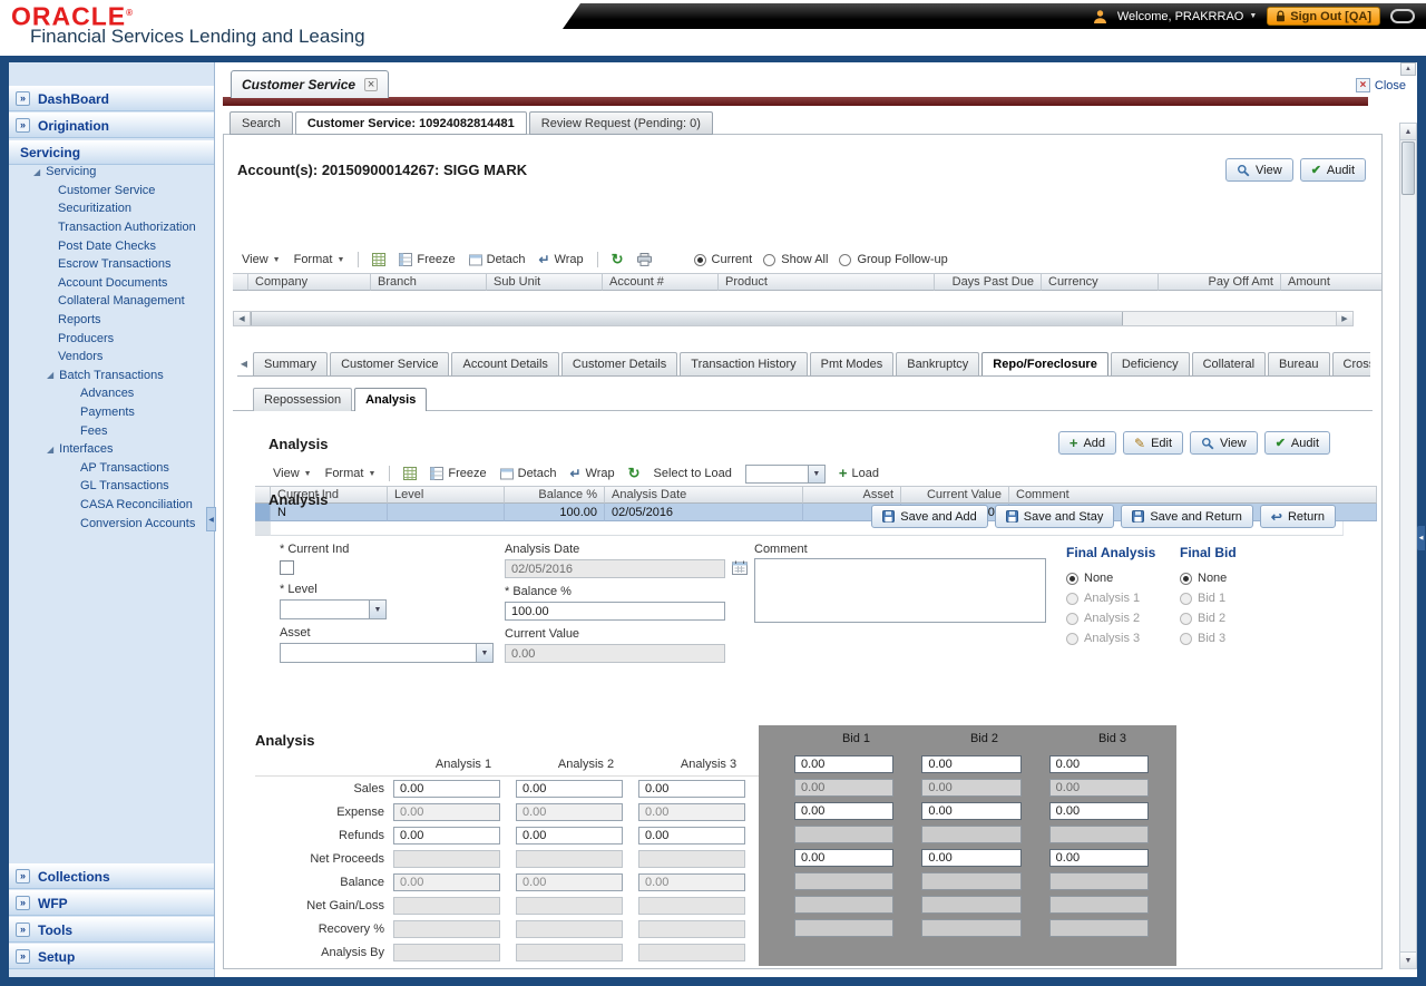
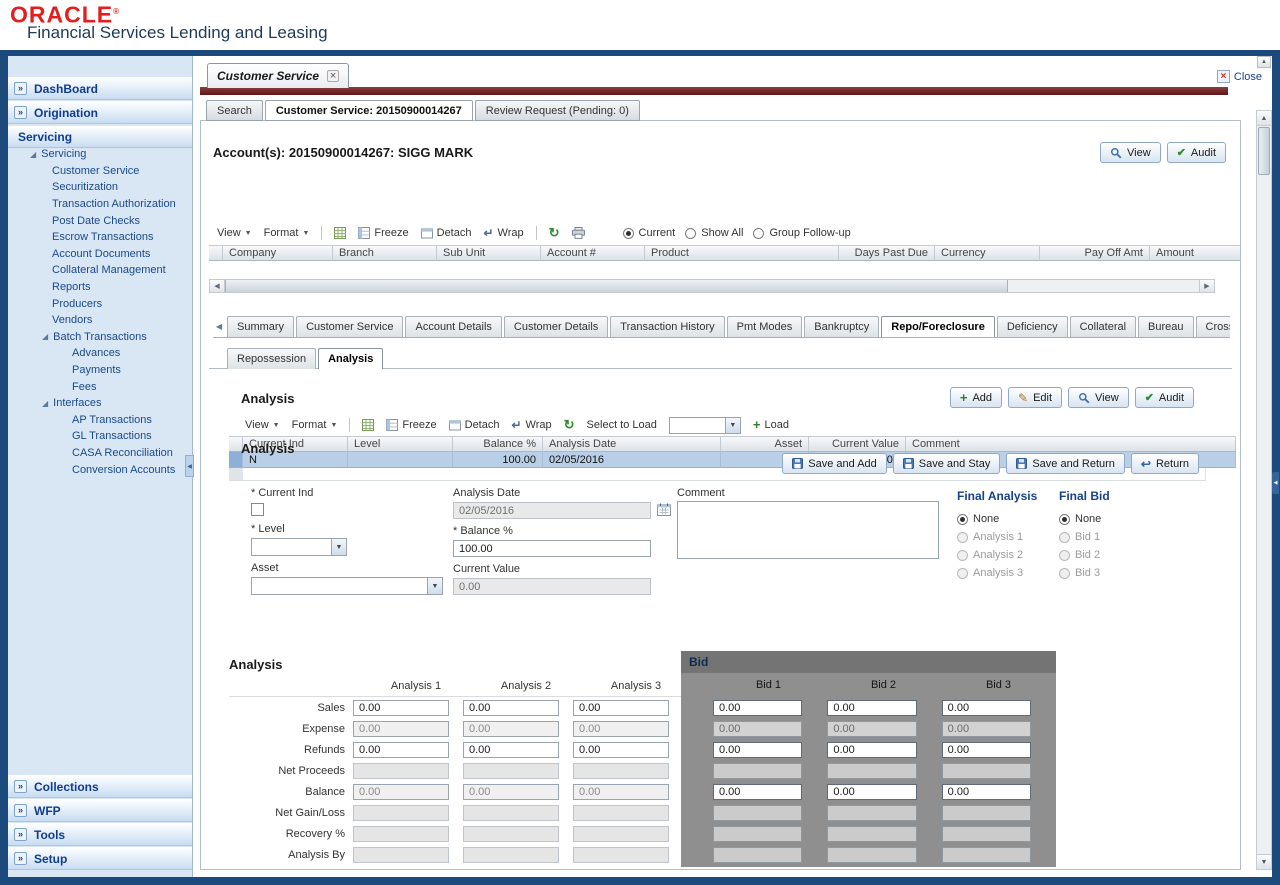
  ORACLE®
  Financial Services Lending and Leasing
- Welcome, PRAKRRAO
- Sign Out [QA]
  »
  DashBoard
  »
  Origination
  Servicing
  ◢
  Servicing
  Customer Service
  Securitization
  Transaction Authorization
  Post Date Checks
  Escrow Transactions
  Account Documents
  Collateral Management
  Reports
  Producers
  Vendors
  ◢
  Batch Transactions
  Advances
  Payments
  Fees
  ◢
  Interfaces
  AP Transactions
  GL Transactions
  CASA Reconciliation
  Conversion Accounts
  »
  Collections
  »
  WFP
  »
  Tools
  »
  Setup
  Customer Service
  ×
  Search
- Customer Service: 10924082814481
+ Customer Service: 20150900014267
  Review Request (Pending: 0)
  Account(s): 20150900014267: SIGG MARK
  View
  ✔
  Audit
  View
  Format
  Freeze
  Detach
  ↵
  Wrap
  ↻
  Current
  Show All
  Group Follow-up
  Company
  Branch
  Sub Unit
  Account #
  Product
  Days Past Due
  Currency
  Pay Off Amt
  Amount
  ◀
  Summary
  Customer Service
  Account Details
  Customer Details
  Transaction History
  Pmt Modes
  Bankruptcy
  Repo/Foreclosure
  Deficiency
  Collateral
  Bureau
  Repossession
  Analysis
  Analysis
  +
  Add
  ✎
  Edit
  View
  ✔
  Audit
  View
  Format
  Freeze
  Detach
  ↵
  Wrap
  ↻
  Select to Load
  +
  Load
  Current Ind
  Level
  Balance %
  Analysis Date
  Asset
  Current Value
  Comment
  N
  100.00
  02/05/2016
  Analysis
  Save and Add
  Save and Stay
  Save and Return
  ↩
  Return
  * Current Ind
  * Level
  Asset
  Analysis Date
  02/05/2016
  * Balance %
  100.00
  Current Value
  0.00
  Comment
  Final Analysis
  None
  Analysis 1
  Analysis 2
  Analysis 3
  Final Bid
  None
  Bid 1
  Bid 2
  Bid 3
  Analysis
  Analysis 1
  Analysis 2
  Analysis 3
  Sales
  0.00
  0.00
  0.00
  Expense
  0.00
  0.00
  0.00
  Refunds
  0.00
  0.00
  0.00
  Net Proceeds
  Balance
  0.00
  0.00
  0.00
  Net Gain/Loss
  Recovery %
  Analysis By
+ Bid
  Bid 1
  Bid 2
  Bid 3
  0.00
  0.00
  0.00
  0.00
  0.00
  0.00
  0.00
  0.00
  0.00
  0.00
  0.00
  0.00
  ×
  Close
